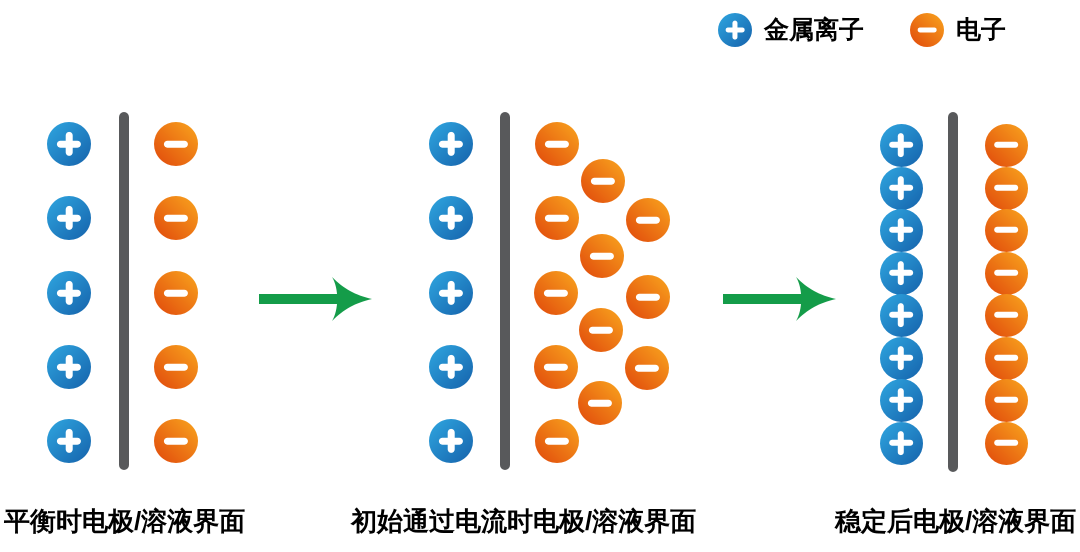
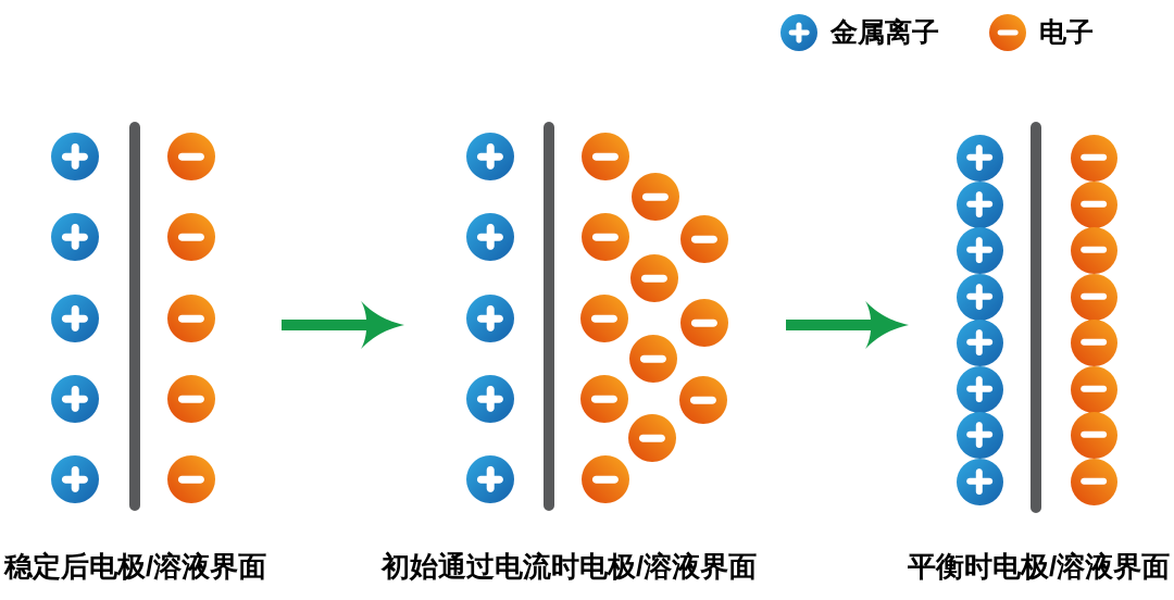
  金属离子
  电子
- 平衡时电极/溶液界面
+ 稳定后电极/溶液界面
  初始通过电流时电极/溶液界面
- 稳定后电极/溶液界面
+ 平衡时电极/溶液界面
